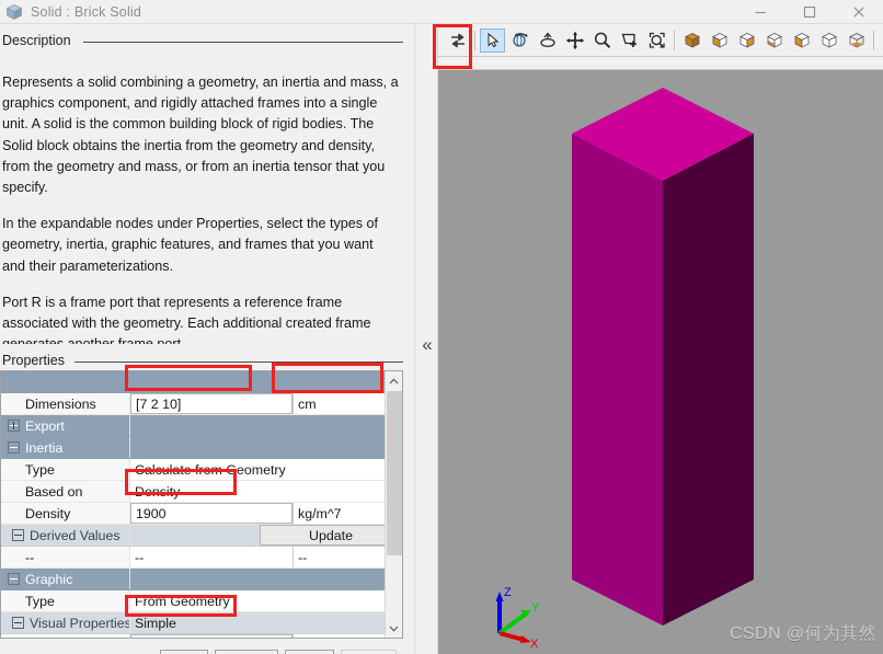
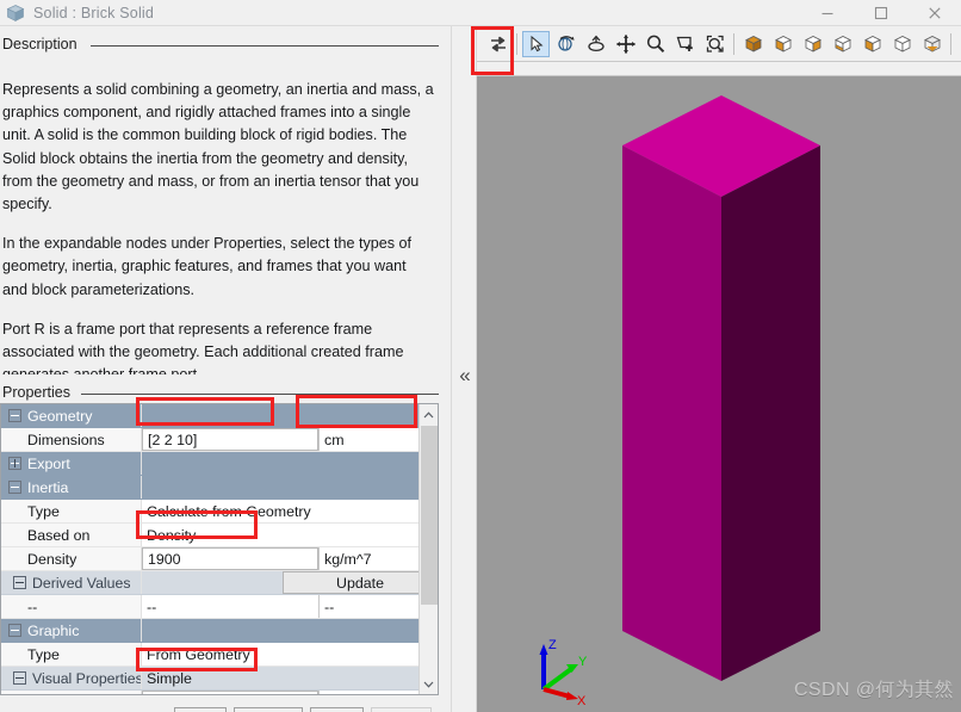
  Solid : Brick Solid
  Description
  Represents a solid combining a geometry, an inertia and mass, a graphics component, and rigidly attached frames into a single unit. A solid is the common building block of rigid bodies. The Solid block obtains the inertia from the geometry and density, from the geometry and mass, or from an inertia tensor that you specify.
- In the expandable nodes under Properties, select the types of geometry, inertia, graphic features, and frames that you want and their parameterizations.
+ In the expandable nodes under Properties, select the types of geometry, inertia, graphic features, and frames that you want and block parameterizations.
  Port R is a frame port that represents a reference frame associated with the geometry. Each additional created frame
  Properties
+ Geometry
  Dimensions
- [7 2 10]
+ [2 2 10]
  cm
  Export
  Inertia
  Type
  Calculate from Geometry
  Based on
  Density
  Density
  1900
  kg/m^7
  Derived Values
  Update
  --
  --
  --
  Graphic
  Type
  From Geometry
  Visual Properties
  Simple
  «
  Z
  Y
  X
  CSDN @何为其然
